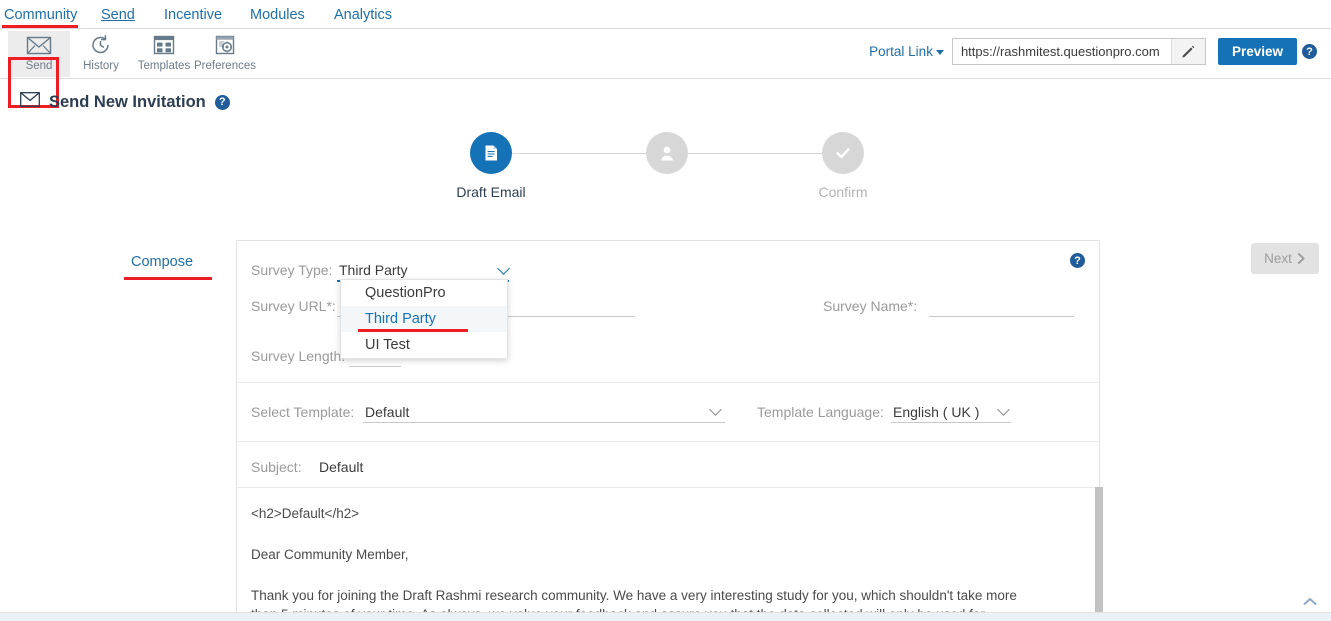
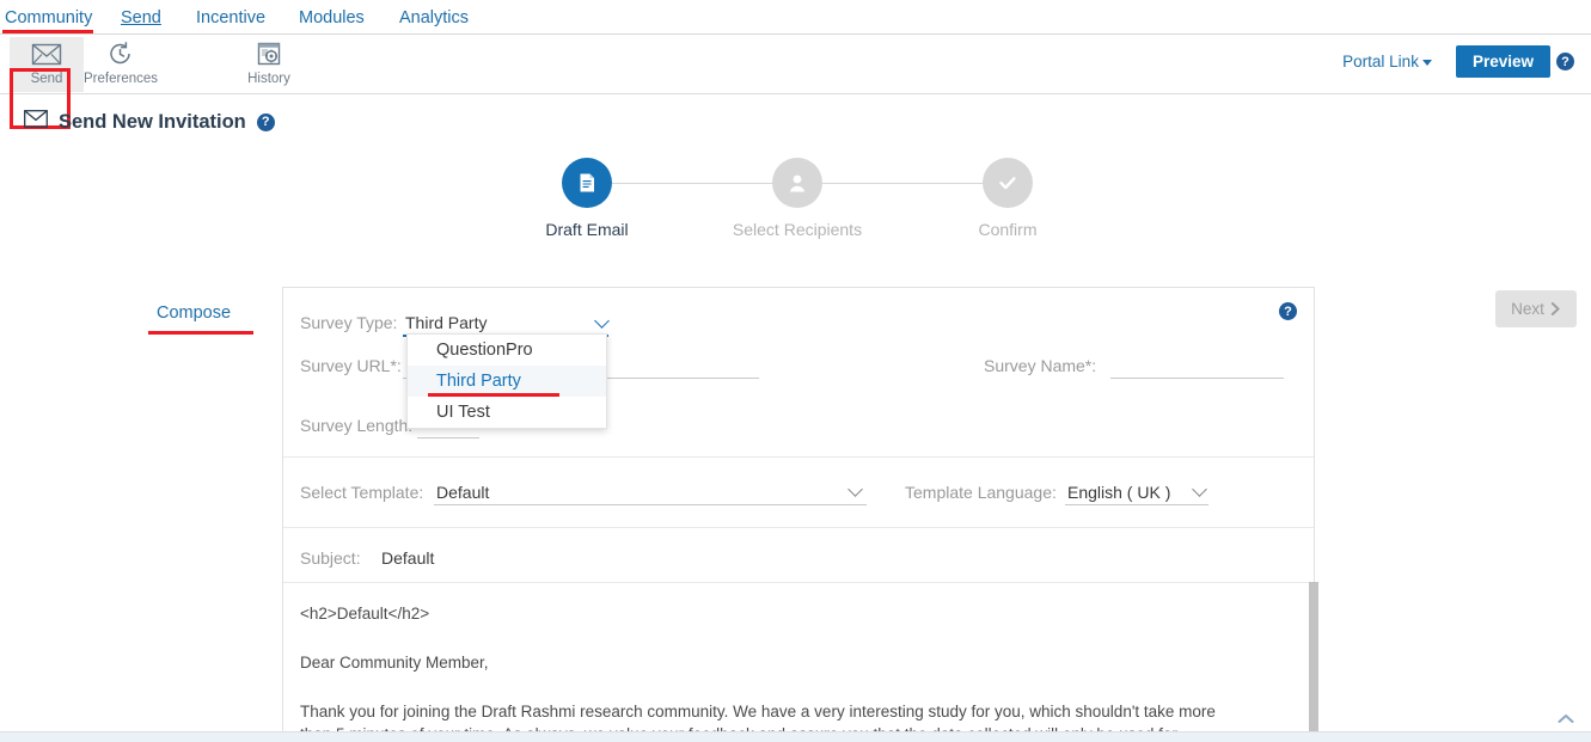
  Community
  Send
  Incentive
  Modules
  Analytics
  Send
- History
+ Preferences
- Templates
- Preferences
+ History
  Portal Link
- https://rashmitest.questionpro.com
  Preview
  ?
  Send New Invitation
  ?
  Draft Email
+ Select Recipients
  Confirm
  Compose
  ?
  Survey Type:
  Third Party
  Survey URL*:
  Survey Name*:
  Survey Length
  Select Template:
  Default
  Template Language:
  English ( UK )
  Subject:
  Default
  <h2>Default</h2>
  Dear Community Member,
  Thank you for joining the Draft Rashmi research community. We have a very interesting study for you, which shouldn't take more
  QuestionPro
  Third Party
  UI Test
  Next
